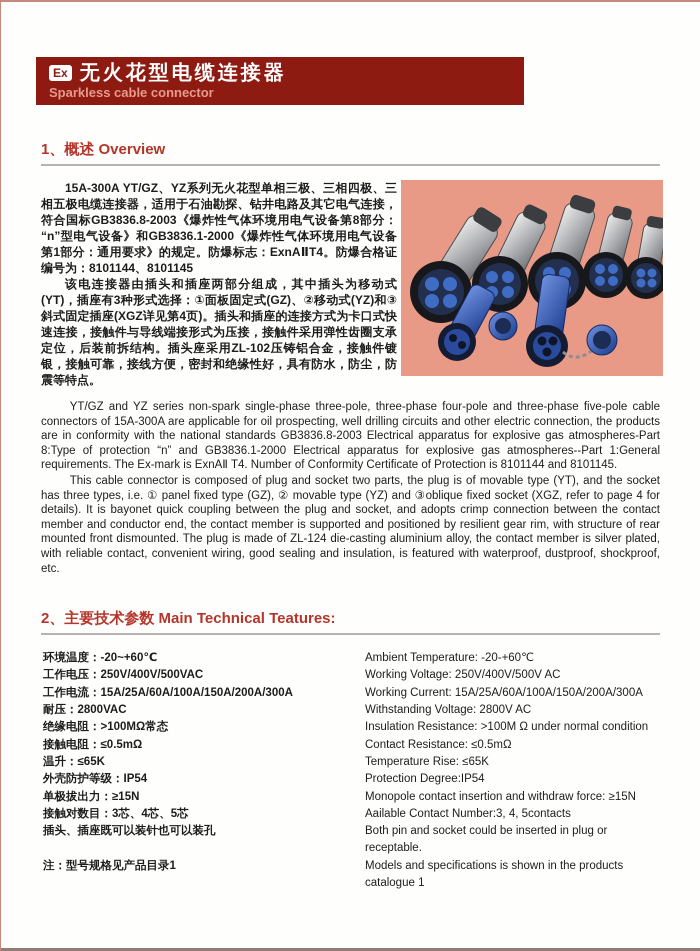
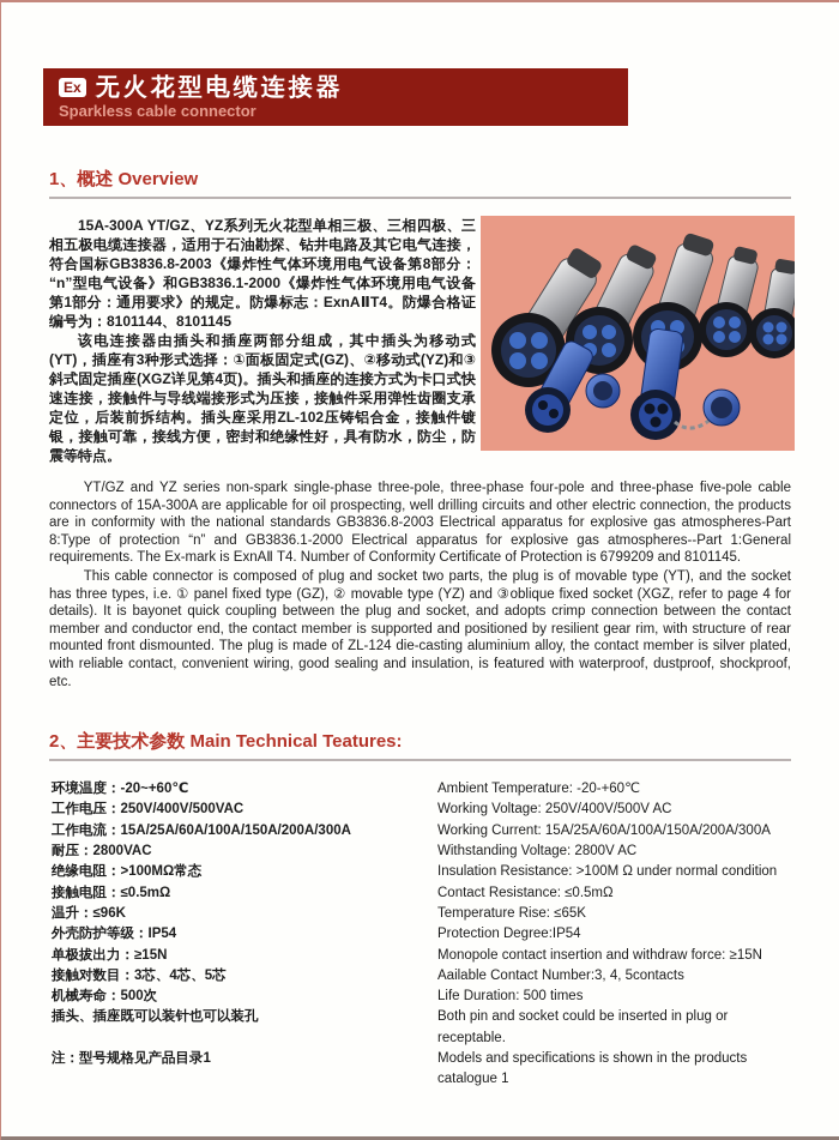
  Ex
  无火花型电缆连接器
  Sparkless cable connector
  1、概述 Overview
  15A-300A YT/GZ、YZ系列无火花型单相三极、三相四极、三相五极电缆连接器，适用于石油勘探、钻井电路及其它电气连接，符合国标GB3836.8-2003《爆炸性气体环境用电气设备第8部分：“n”型电气设备》和GB3836.1-2000《爆炸性气体环境用电气设备第1部分：通用要求》的规定。防爆标志：ExnAⅡT4。防爆合格证编号为：8101144、8101145
  该电连接器由插头和插座两部分组成，其中插头为移动式(YT)，插座有3种形式选择：①面板固定式(GZ)、②移动式(YZ)和③斜式固定插座(XGZ详见第4页)。插头和插座的连接方式为卡口式快速连接，接触件与导线端接形式为压接，接触件采用弹性齿圈支承定位，后装前拆结构。插头座采用ZL-102压铸铝合金，接触件镀银，接触可靠，接线方便，密封和绝缘性好，具有防水，防尘，防震等特点。
- YT/GZ and YZ series non-spark single-phase three-pole, three-phase four-pole and three-phase five-pole cable connectors of 15A-300A are applicable for oil prospecting, well drilling circuits and other electric connection, the products are in conformity with the national standards GB3836.8-2003 Electrical apparatus for explosive gas atmospheres-Part 8:Type of protection “n” and GB3836.1-2000 Electrical apparatus for explosive gas atmospheres--Part 1:General requirements. The Ex-mark is ExnAⅡ T4. Number of Conformity Certificate of Protection is 8101144 and 8101145.
+ YT/GZ and YZ series non-spark single-phase three-pole, three-phase four-pole and three-phase five-pole cable connectors of 15A-300A are applicable for oil prospecting, well drilling circuits and other electric connection, the products are in conformity with the national standards GB3836.8-2003 Electrical apparatus for explosive gas atmospheres-Part 8:Type of protection “n” and GB3836.1-2000 Electrical apparatus for explosive gas atmospheres--Part 1:General requirements. The Ex-mark is ExnAⅡ T4. Number of Conformity Certificate of Protection is 6799209 and 8101145.
  This cable connector is composed of plug and socket two parts, the plug is of movable type (YT), and the socket has three types, i.e. ① panel fixed type (GZ), ② movable type (YZ) and ③oblique fixed socket (XGZ, refer to page 4 for details). It is bayonet quick coupling between the plug and socket, and adopts crimp connection between the contact member and conductor end, the contact member is supported and positioned by resilient gear rim, with structure of rear mounted front dismounted. The plug is made of ZL-124 die-casting aluminium alloy, the contact member is silver plated, with reliable contact, convenient wiring, good sealing and insulation, is featured with waterproof, dustproof, shockproof, etc.
  2、主要技术参数 Main Technical Teatures:
  环境温度：-20~+60℃
  Ambient Temperature: -20-+60℃
  工作电压：250V/400V/500VAC
  Working Voltage: 250V/400V/500V AC
  工作电流：15A/25A/60A/100A/150A/200A/300A
  Working Current: 15A/25A/60A/100A/150A/200A/300A
  耐压：2800VAC
  Withstanding Voltage: 2800V AC
  绝缘电阻：>100MΩ常态
  Insulation Resistance: >100M Ω under normal condition
  接触电阻：≤0.5mΩ
  Contact Resistance: ≤0.5mΩ
- 温升：≤65K
+ 温升：≤96K
  Temperature Rise: ≤65K
  外壳防护等级：IP54
  Protection Degree:IP54
  单极拔出力：≥15N
  Monopole contact insertion and withdraw force: ≥15N
  接触对数目：3芯、4芯、5芯
  Aailable Contact Number:3, 4, 5contacts
+ 机械寿命：500次
+ Life Duration: 500 times
  插头、插座既可以装针也可以装孔
  Both pin and socket could be inserted in plug or receptable.
  注：型号规格见产品目录1
  Models and specifications is shown in the products catalogue 1
